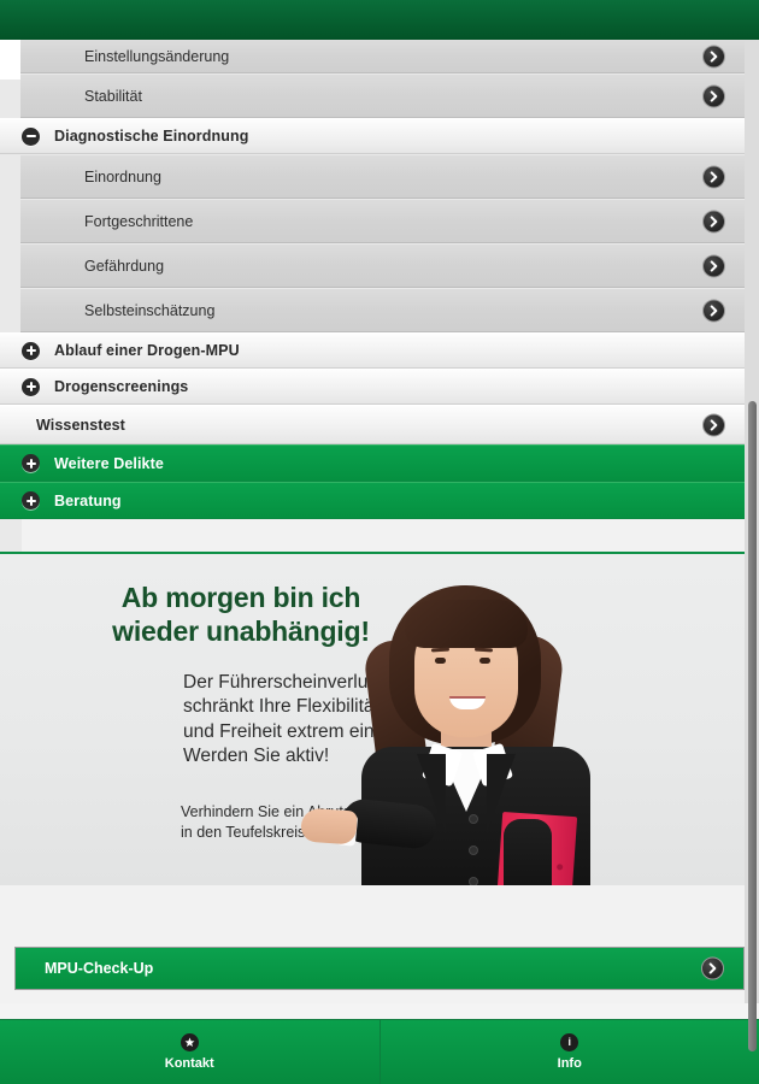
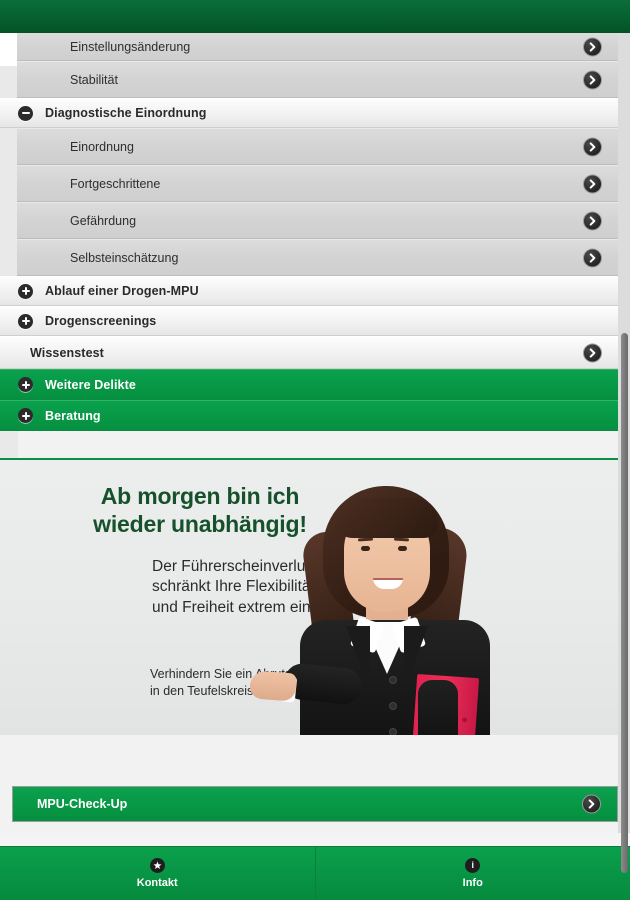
  Einstellungsänderung
  Stabilität
  Diagnostische Einordnung
  Einordnung
  Fortgeschrittene
  Gefährdung
  Selbsteinschätzung
  Ablauf einer Drogen-MPU
  Drogenscreenings
  Wissenstest
  Weitere Delikte
  Beratung
  Ab morgen bin ich
  wieder unabhängig!
  Der Führerscheinverlu
  schränkt Ihre Flexibilit
  und Freiheit extrem ein
- Werden Sie aktiv!
  in den Teufelskrei
  MPU-Check-Up
  Kontakt
  i
  Info
